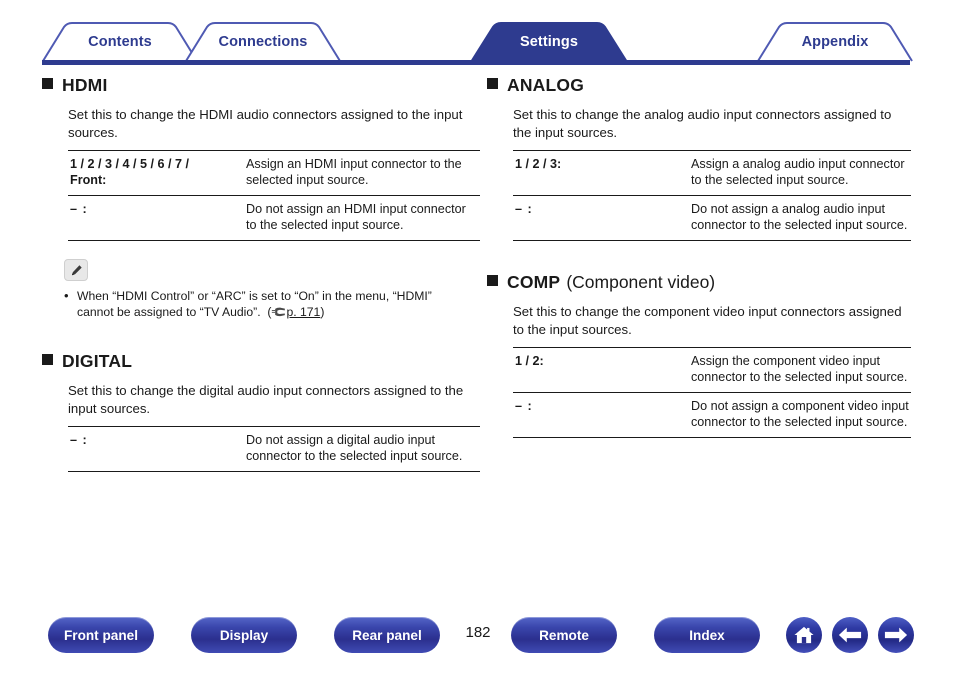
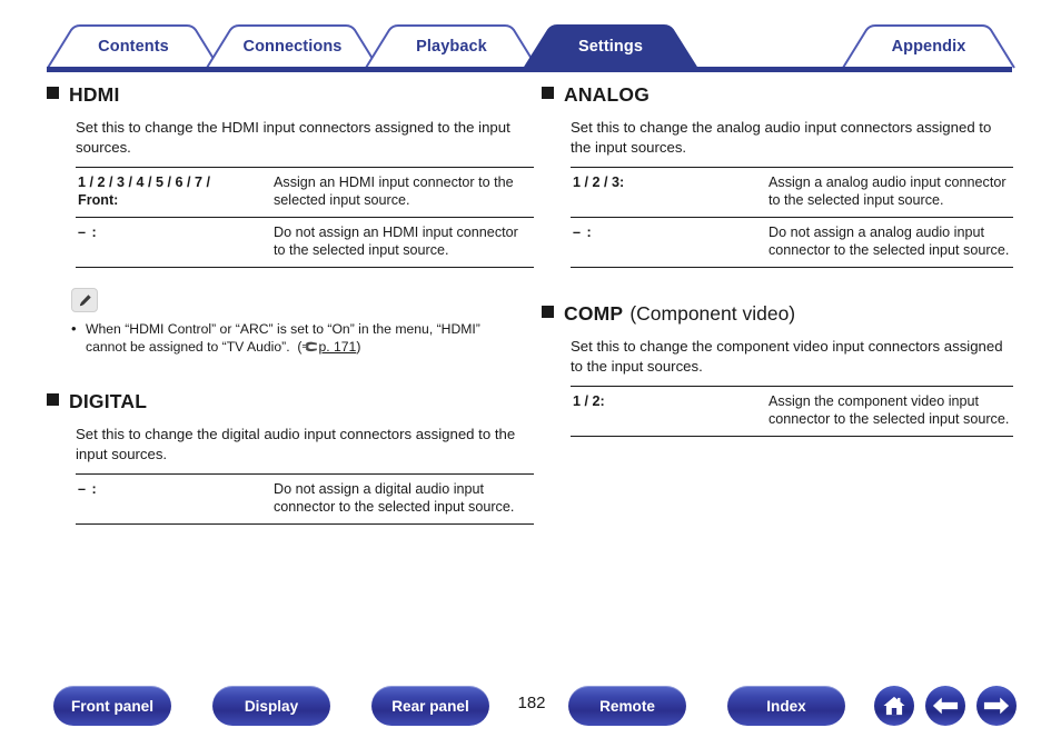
  Contents
  Connections
+ Playback
  Settings
  Appendix
  HDMI
- Set this to change the HDMI audio connectors assigned to the input sources.
+ Set this to change the HDMI input connectors assigned to the input sources.
  1 / 2 / 3 / 4 / 5 / 6 / 7 / Front:	Assign an HDMI input connector to the selected input source.
  – :	Do not assign an HDMI input connector to the selected input source.
  •
  When “HDMI Control” or “ARC” is set to “On” in the menu, “HDMI” cannot be assigned to “TV Audio”. ( p. 171)
  DIGITAL
  Set this to change the digital audio input connectors assigned to the input sources.
  – :	Do not assign a digital audio input connector to the selected input source.
  ANALOG
  Set this to change the analog audio input connectors assigned to the input sources.
  1 / 2 / 3:	Assign a analog audio input connector to the selected input source.
  – :	Do not assign a analog audio input connector to the selected input source.
  COMP
  (Component video)
  Set this to change the component video input connectors assigned to the input sources.
  1 / 2:	Assign the component video input connector to the selected input source.
- – :	Do not assign a component video input connector to the selected input source.
  Front panel
  Display
  Rear panel
  182
  Remote
  Index
